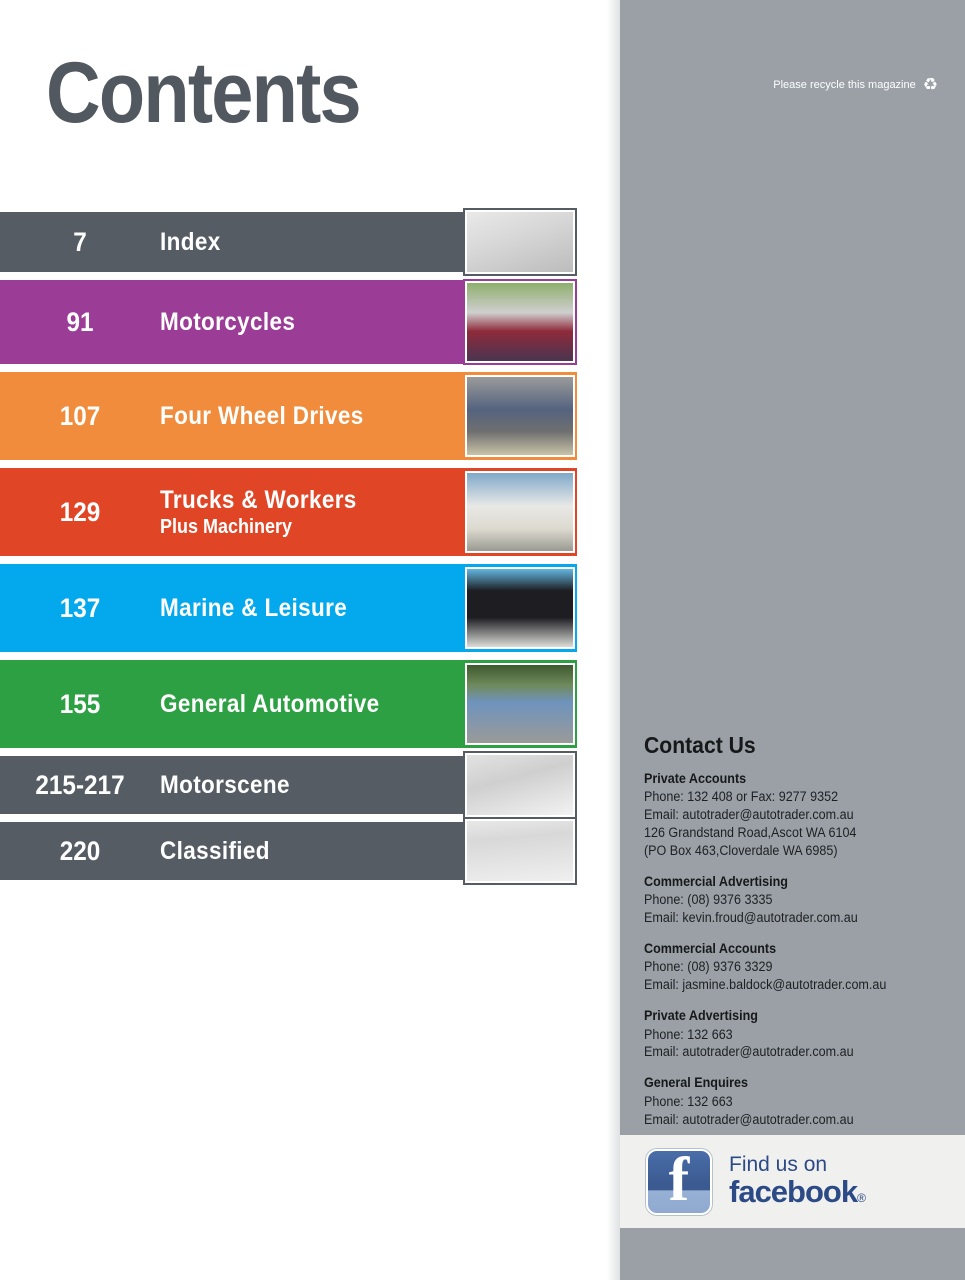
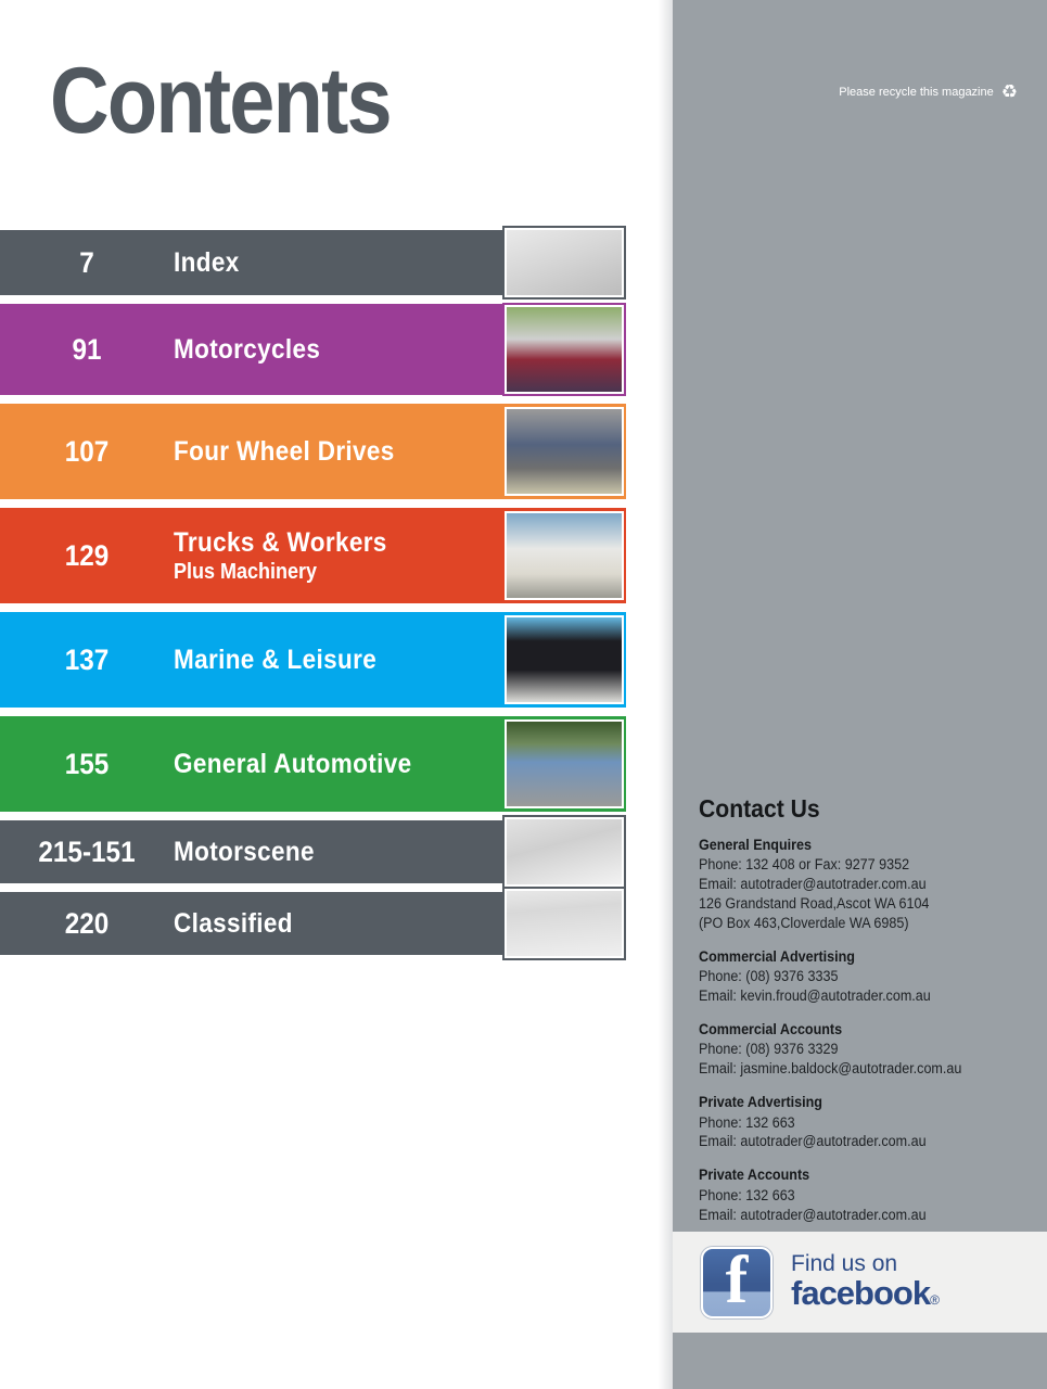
  Contents
  7
  Index
  91
  Motorcycles
  107
  Four Wheel Drives
  129
  Trucks & Workers
  Plus Machinery
  137
  Marine & Leisure
  155
  General Automotive
- 215-217
+ 215-151
  Motorscene
  220
  Classified
  Please recycle this magazine
  ♻
  Contact Us
- Private Accounts
+ General Enquires
  Phone: 132 408 or Fax: 9277 9352
  Email: autotrader@autotrader.com.au
  126 Grandstand Road,Ascot WA 6104
  (PO Box 463,Cloverdale WA 6985)
  Commercial Advertising
  Phone: (08) 9376 3335
  Email: kevin.froud@autotrader.com.au
  Commercial Accounts
  Phone: (08) 9376 3329
  Email: jasmine.baldock@autotrader.com.au
  Private Advertising
  Phone: 132 663
  Email: autotrader@autotrader.com.au
- General Enquires
+ Private Accounts
  Phone: 132 663
  Email: autotrader@autotrader.com.au
  f
  Find us on
  facebook®
